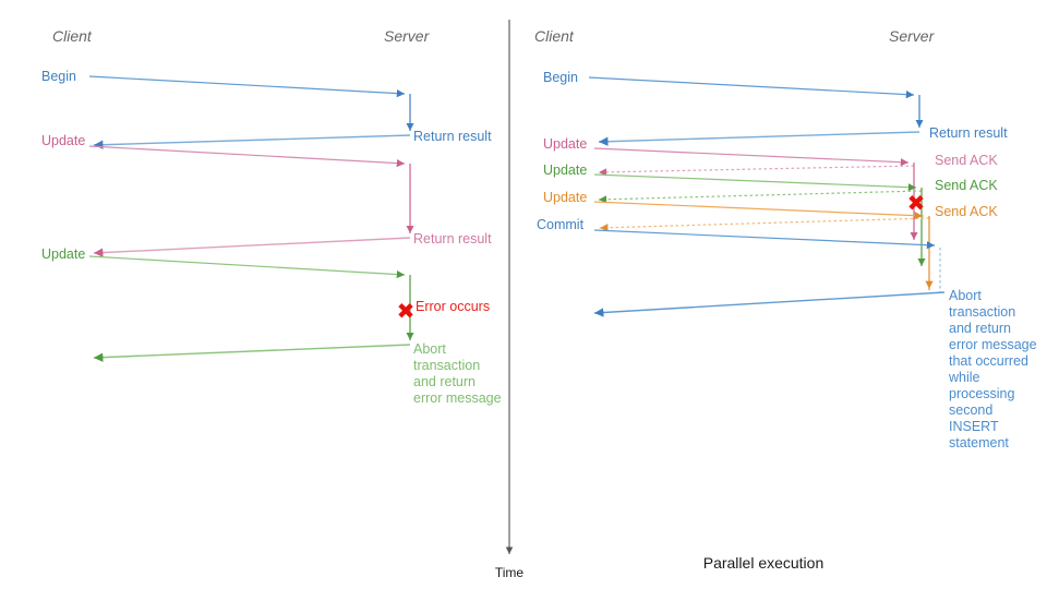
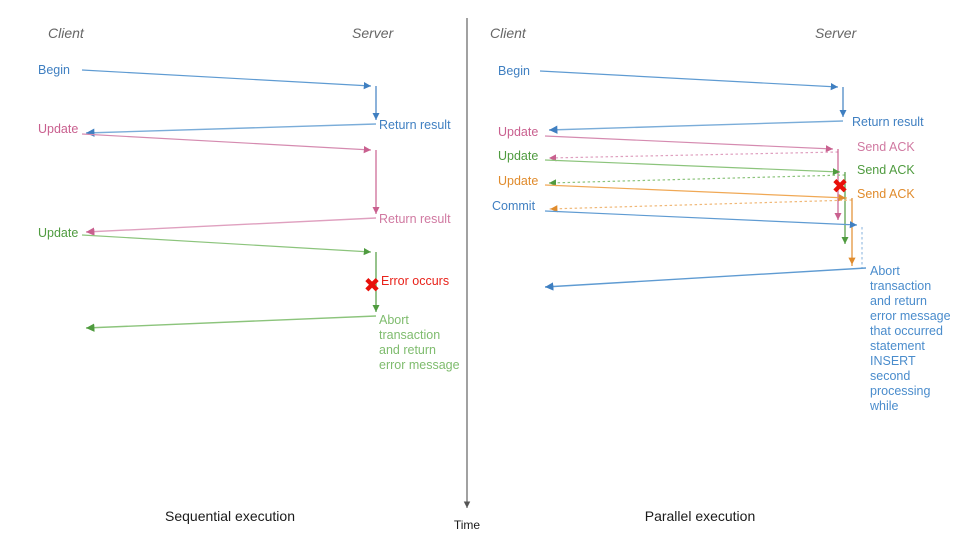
  Time
  Client
  Server
  Begin
  Return result
  Update
  Return result
  Update
  ✖
  Error occurs
  Abort
  transaction
  and return
  error message
+ Sequential execution
  Client
  Server
  Begin
  Return result
  Update
  Send ACK
  Update
  Send ACK
  Update
  Send ACK
  Commit
  ✖
  Abort
  transaction
  and return
  error message
  that occurred
- while
+ statement
- processing
+ INSERT
  second
- INSERT
+ processing
- statement
+ while
  Parallel execution
